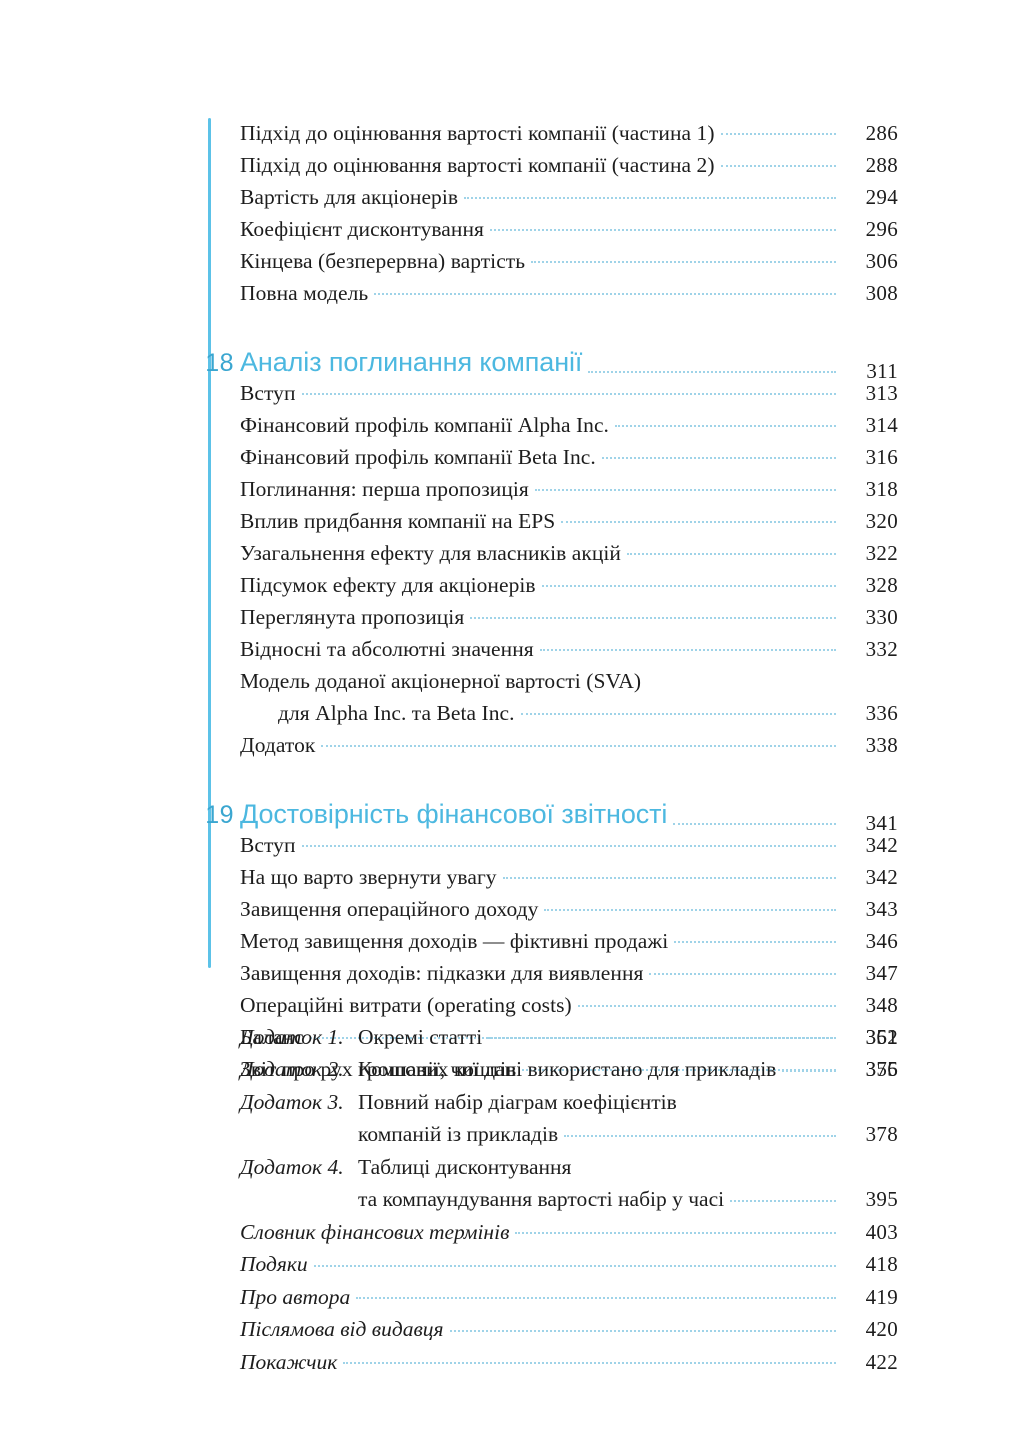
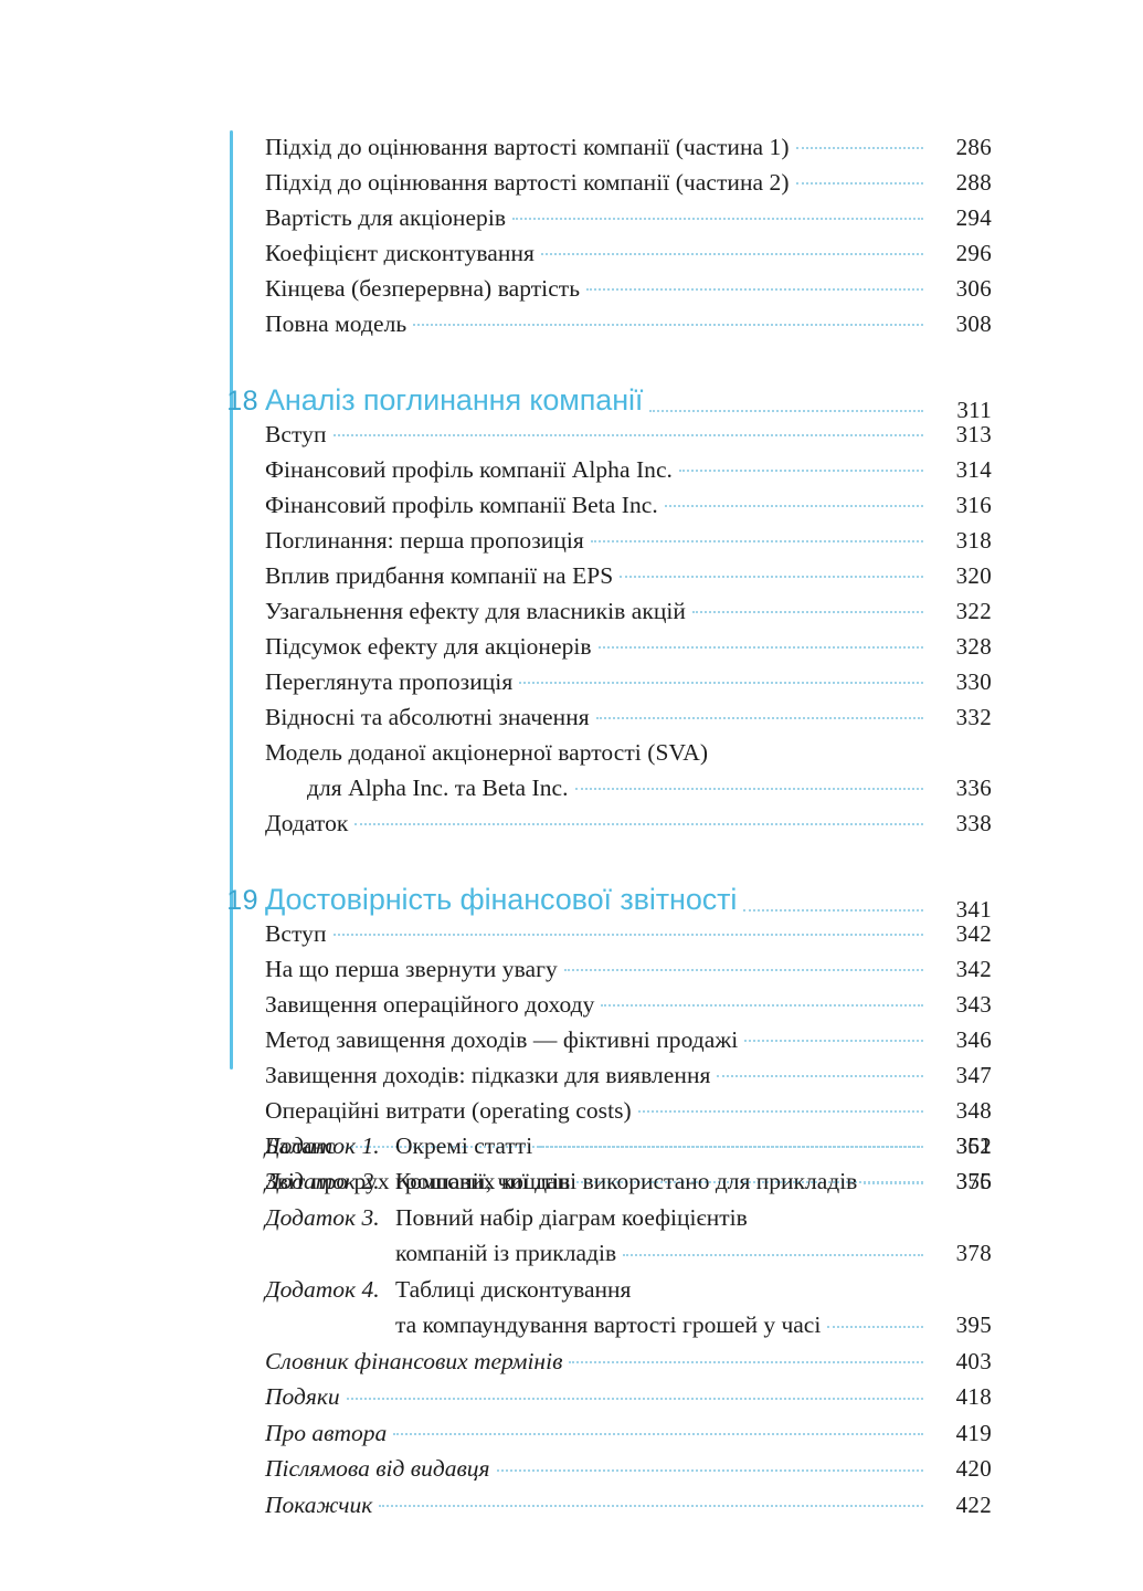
  Підхід до оцінювання вартості компанії (частина 1)
  286
  Підхід до оцінювання вартості компанії (частина 2)
  288
  Вартість для акціонерів
  294
  Коефіцієнт дисконтування
  296
  Кінцева (безперервна) вартість
  306
  Повна модель
  308
  18
  Аналіз поглинання компанії
  311
  Вступ
  313
  Фінансовий профіль компанії Alpha Inc.
  314
  Фінансовий профіль компанії Beta Inc.
  316
  Поглинання: перша пропозиція
  318
  Вплив придбання компанії на EPS
  320
  Узагальнення ефекту для власників акцій
  322
  Підсумок ефекту для акціонерів
  328
  Переглянута пропозиція
  330
  Відносні та абсолютні значення
  332
  Модель доданої акціонерної вартості (SVA)
  для Alpha Inc. та Beta Inc.
  336
  Додаток
  338
  19
  Достовірність фінансової звітності
  341
  Вступ
  342
- На що варто звернути увагу
+ На що перша звернути увагу
  342
  Завищення операційного доходу
  343
  Метод завищення доходів — фіктивні продажі
  346
  Завищення доходів: підказки для виявлення
  347
  Операційні витрати (operating costs)
  348
  Баланс
  352
  Звіт про рух грошових коштів
  356
  Додаток 1.
  Окремі статті
  361
  Додаток 2.
  Компанії, чиї дані використано для прикладів
  375
  Додаток 3.
  Повний набір діаграм коефіцієнтів
  компаній із прикладів
  378
  Додаток 4.
  Таблиці дисконтування
- та компаундування вартості набір у часі
+ та компаундування вартості грошей у часі
  395
  Словник фінансових термінів
  403
  Подяки
  418
  Про автора
  419
  Післямова від видавця
  420
  Покажчик
  422
